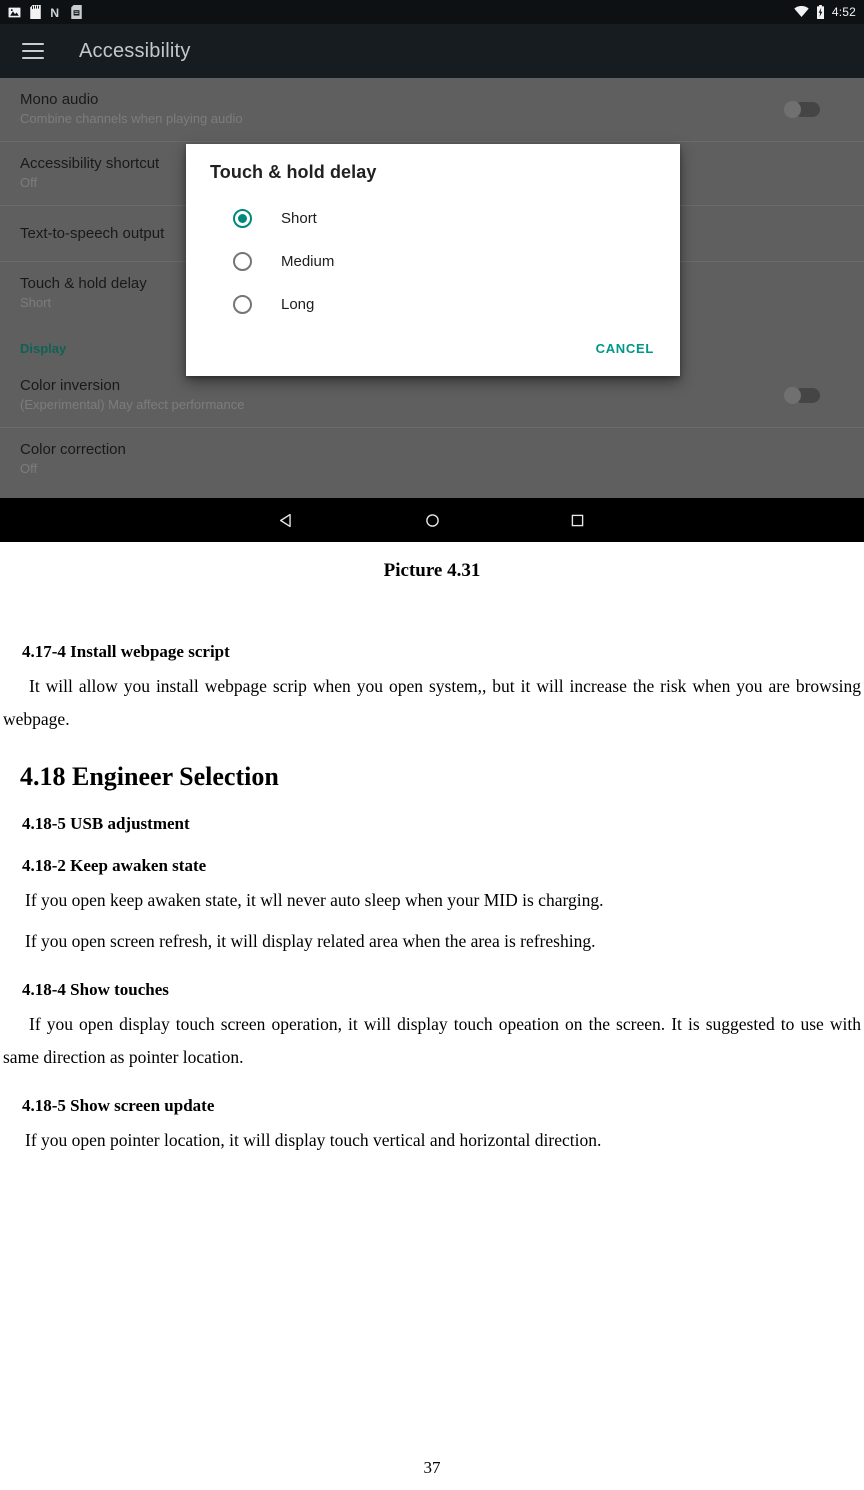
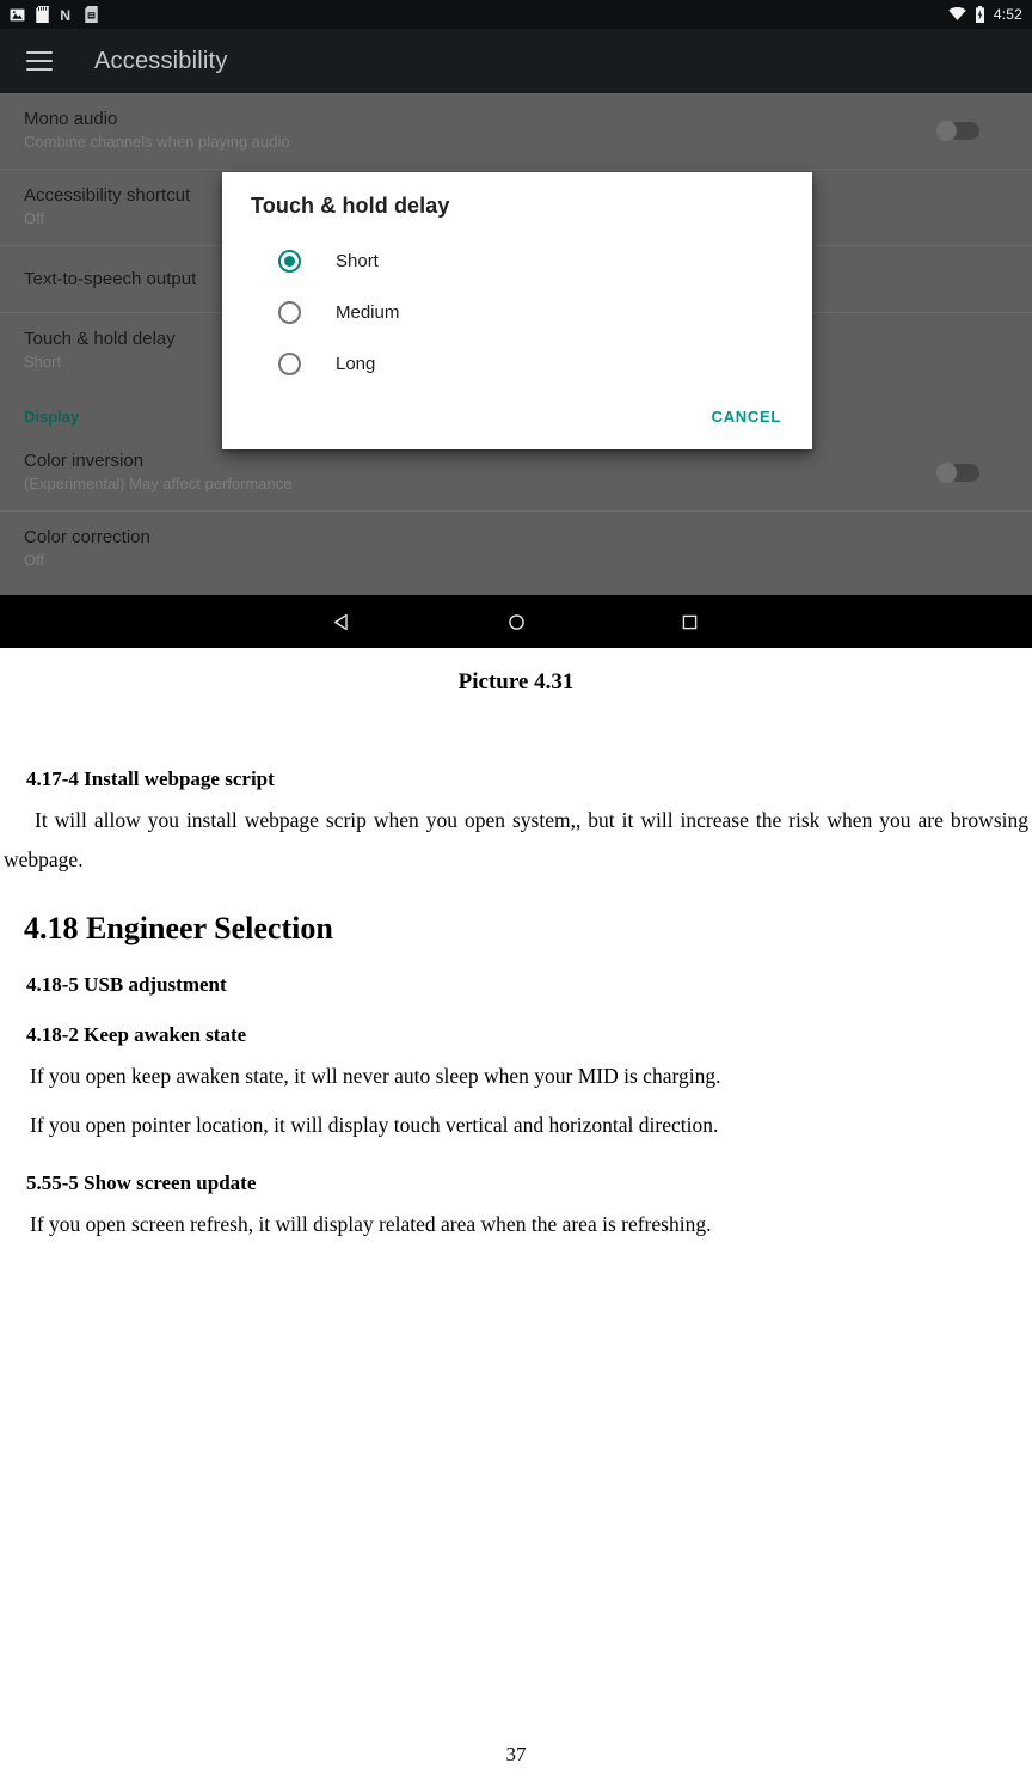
  N
  4:52
  Accessibility
  Mono audio
  Combine channels when playing audio
  Accessibility shortcut
  Off
  Text-to-speech output
  Touch & hold delay
  Short
  Display
  Color inversion
  (Experimental) May affect performance
  Color correction
  Off
  Touch & hold delay
  Short
  Medium
  Long
  CANCEL
  Picture 4.31
  4.17-4 Install webpage script
  It will allow you install webpage scrip when you open system,, but it will increase the risk when you are browsing webpage.
  4.18 Engineer Selection
  4.18-5 USB adjustment
  4.18-2 Keep awaken state
  If you open keep awaken state, it wll never auto sleep when your MID is charging.
- If you open screen refresh, it will display related area when the area is refreshing.
+ If you open pointer location, it will display touch vertical and horizontal direction.
- 4.18-4 Show touches
- If you open display touch screen operation, it will display touch opeation on the screen. It is suggested to use with same direction as pointer location.
- 4.18-5 Show screen update
+ 5.55-5 Show screen update
- If you open pointer location, it will display touch vertical and horizontal direction.
+ If you open screen refresh, it will display related area when the area is refreshing.
  37
